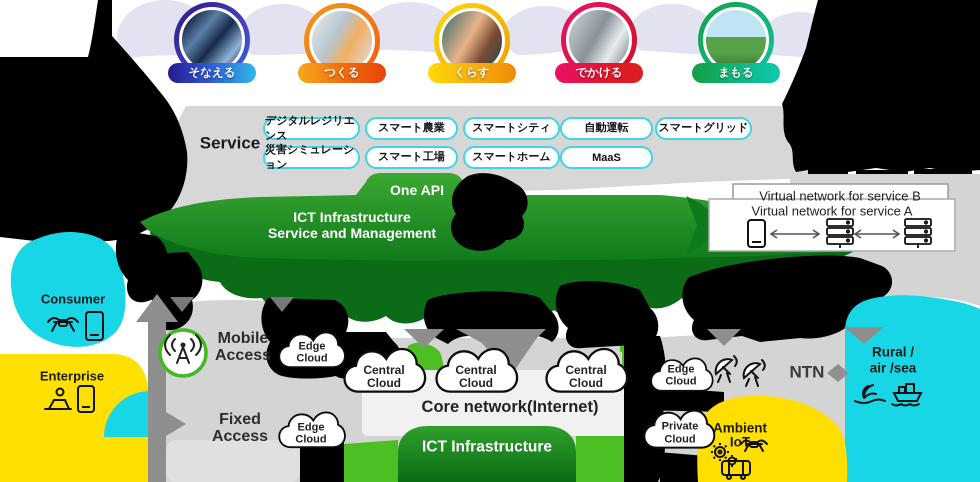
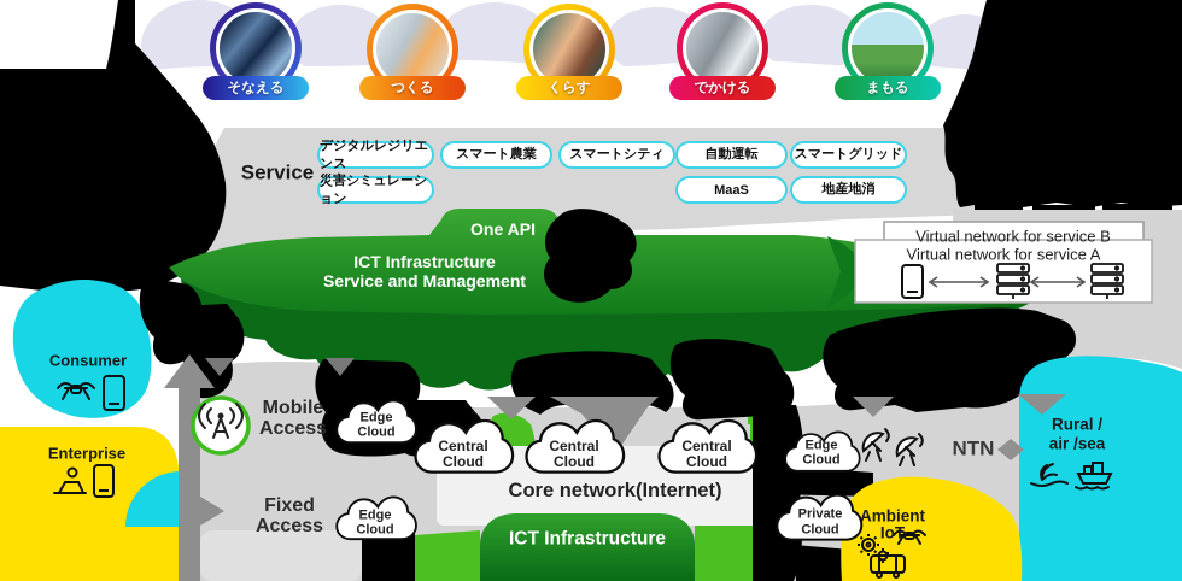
  そなえる
  つくる
  くらす
  でかける
  まもる
  Service
  デジタルレジリエンス
  スマート農業
  スマートシティ
  自動運転
  スマートグリッド
  災害シミュレーション
- スマート工場
- スマートホーム
  MaaS
+ 地産地消
  One API
  ICT Infrastructure
  Service and Management
  Virtual network for service B
  Virtual network for service A
  Consumer
  Enterprise
  Rural /
  air /sea
  Ambient
  IoT
  Mobile
  Access
  Fixed
  Access
  Edge
  Cloud
  Edge
  Cloud
  Central
  Cloud
  Central
  Cloud
  Central
  Cloud
  Edge
  Cloud
  Private
  Cloud
  Core network(Internet)
  ICT Infrastructure
  NTN
